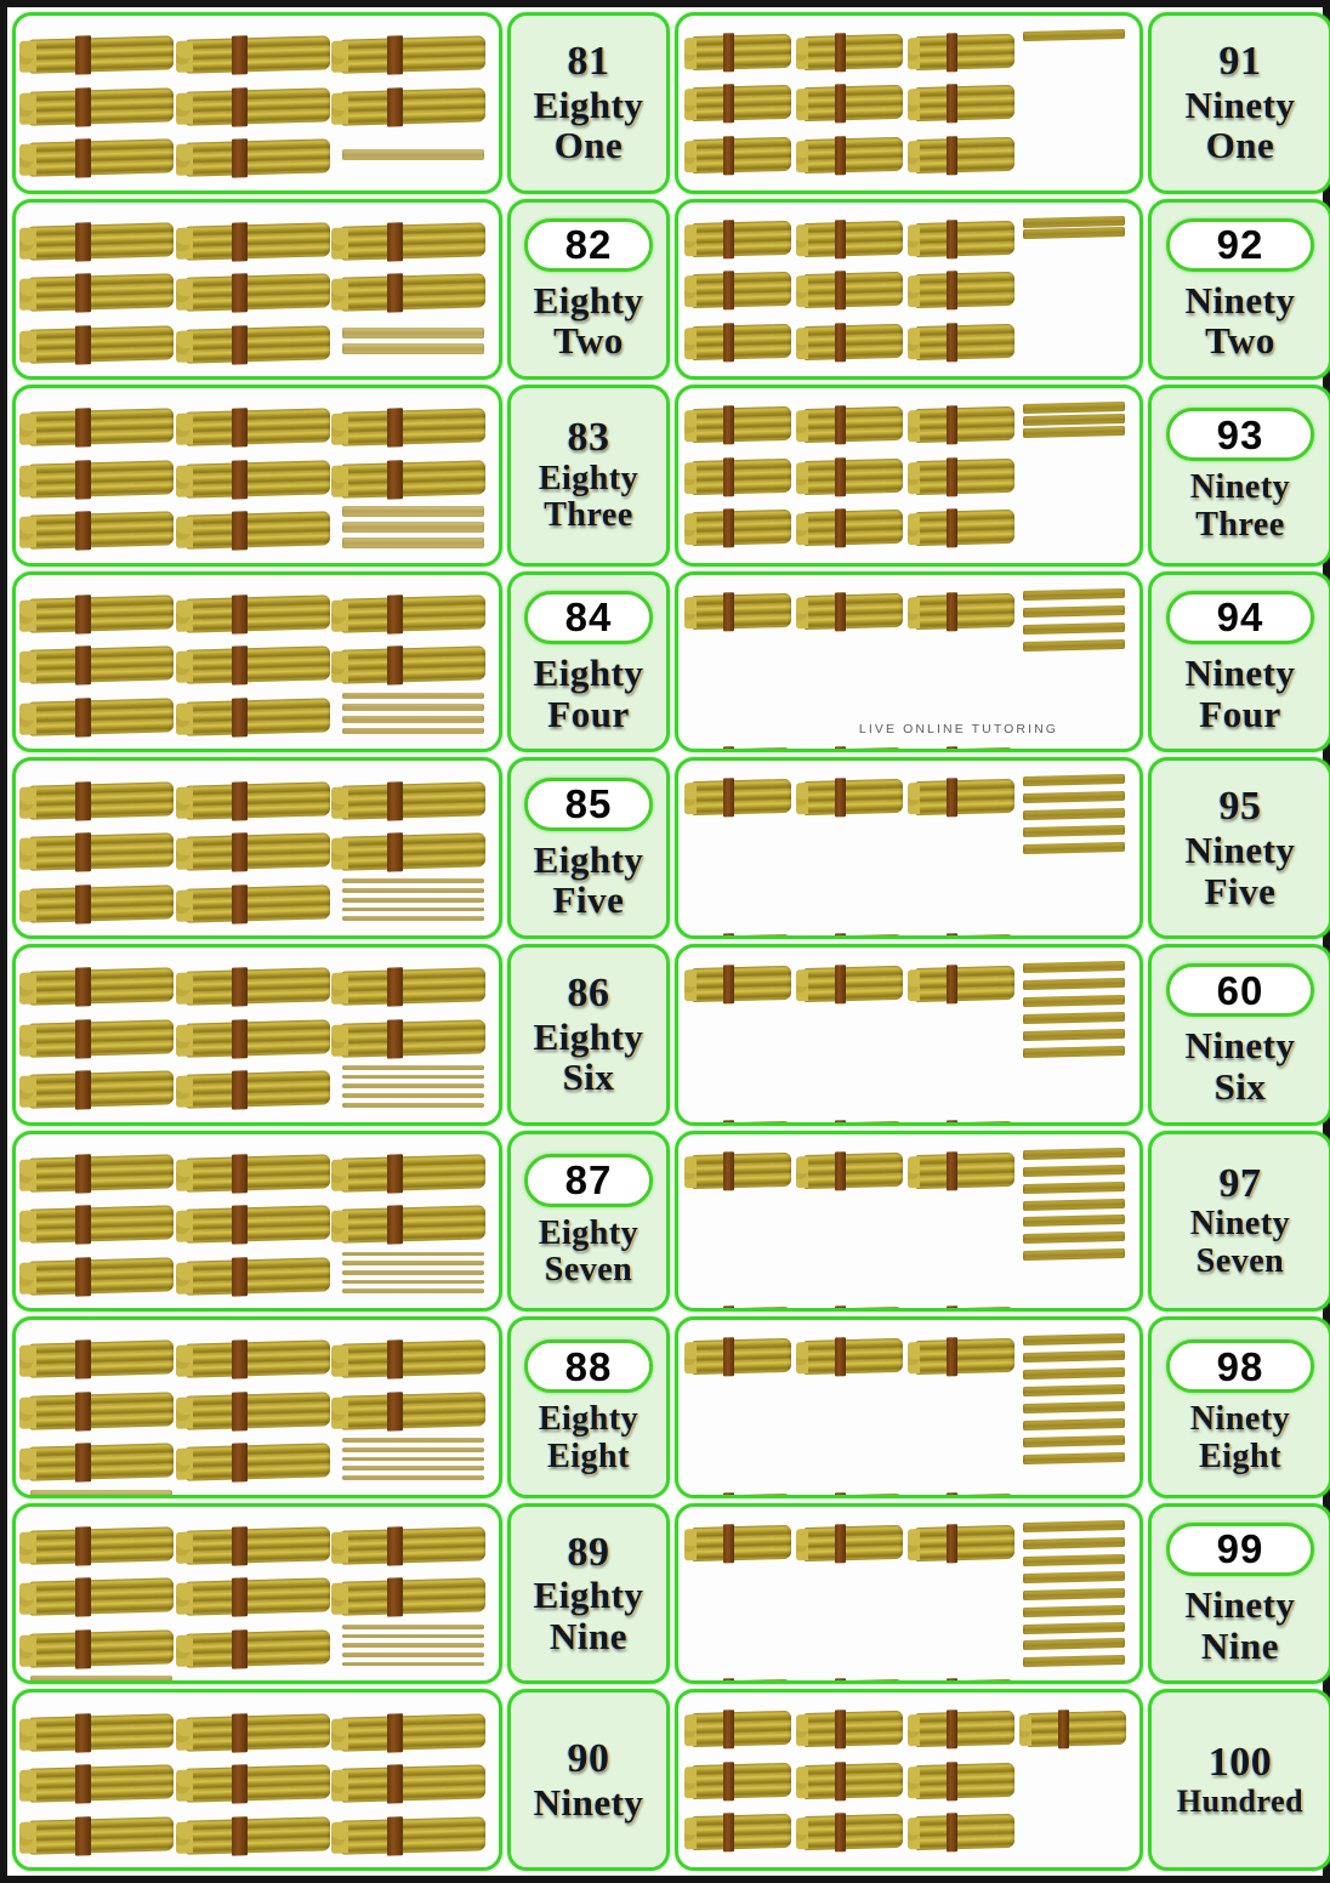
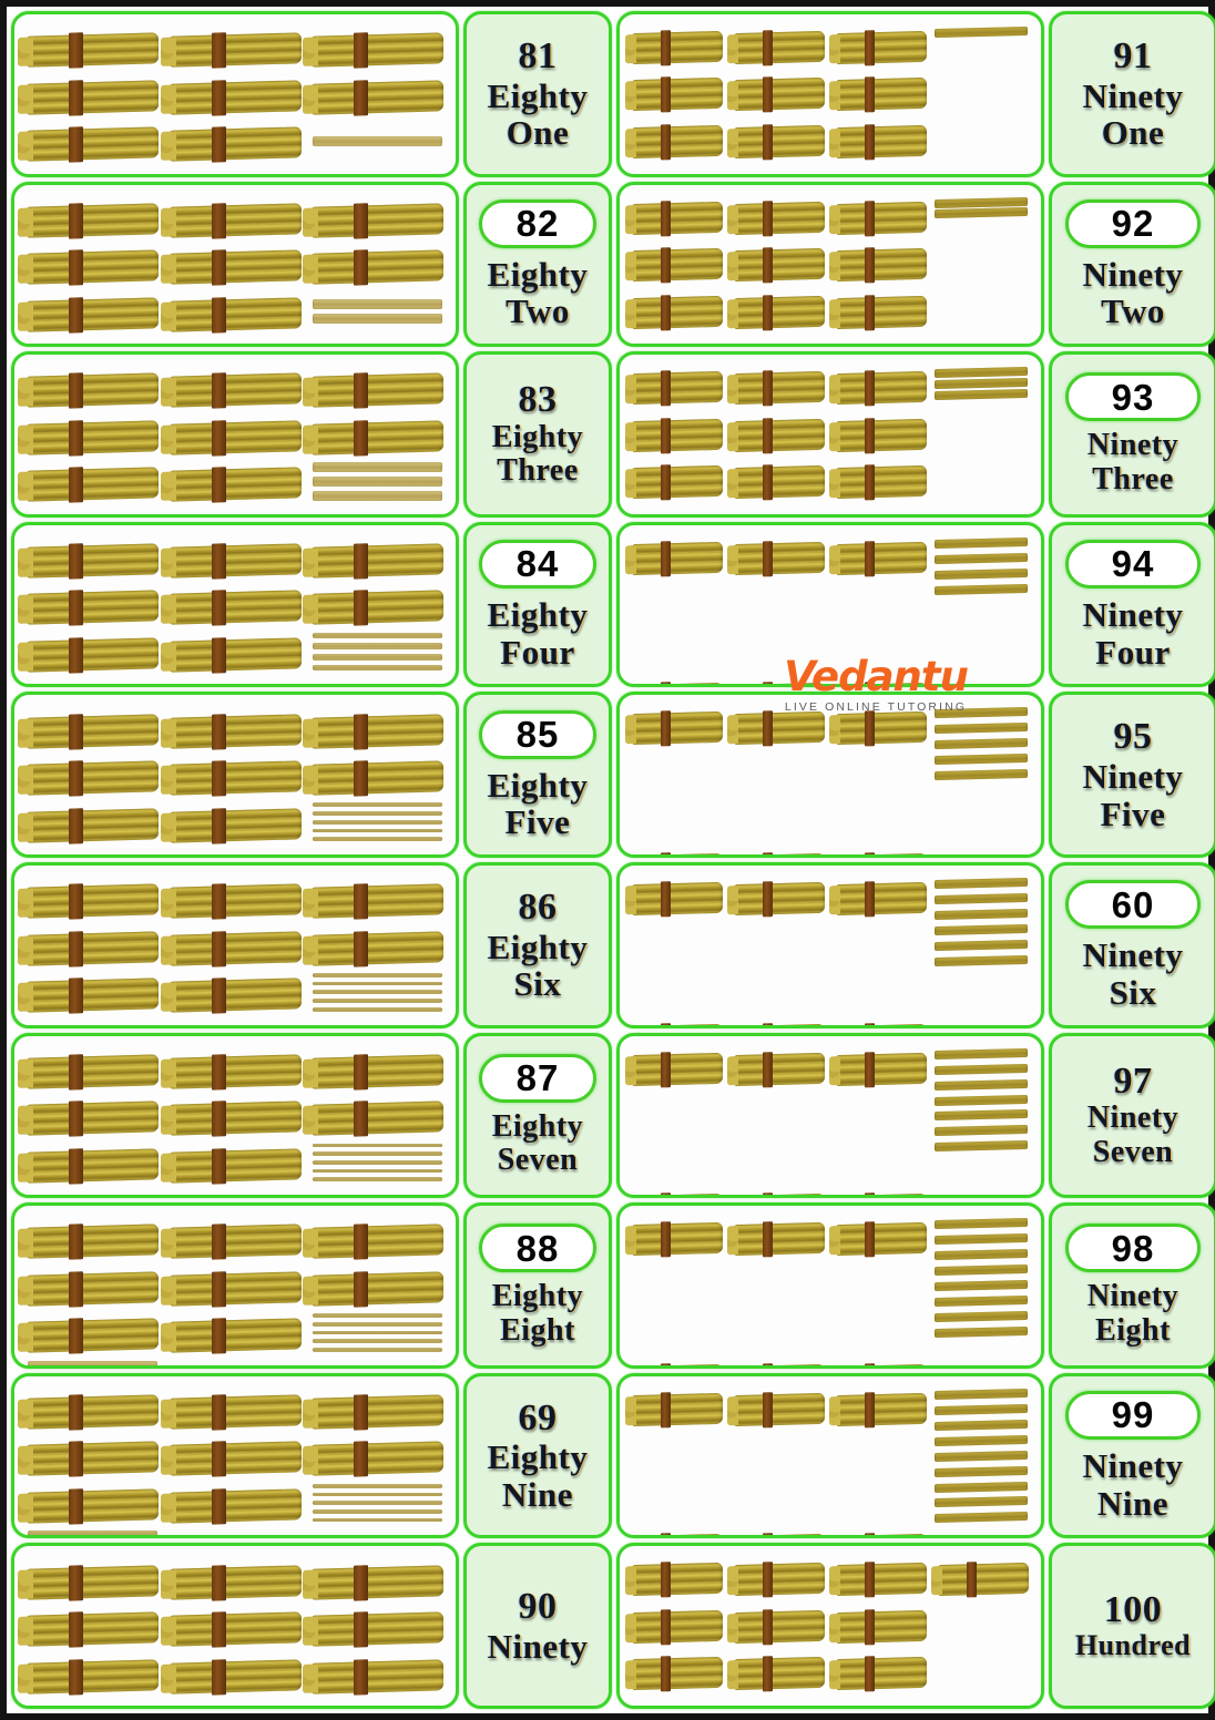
  81
  Eighty
  One
  91
  Ninety
  One
  82
  Eighty
  Two
  92
  Ninety
  Two
  83
  Eighty
  Three
  93
  Ninety
  Three
  84
  Eighty
  Four
  94
  Ninety
  Four
  85
  Eighty
  Five
  95
  Ninety
  Five
  86
  Eighty
  Six
  60
  Ninety
  Six
  87
  Eighty
  Seven
  97
  Ninety
  Seven
  88
  Eighty
  Eight
  98
  Ninety
  Eight
- 89
+ 69
  Eighty
  Nine
  99
  Ninety
  Nine
  90
  Ninety
  100
  Hundred
+ Vedantu
  LIVE ONLINE TUTORING
